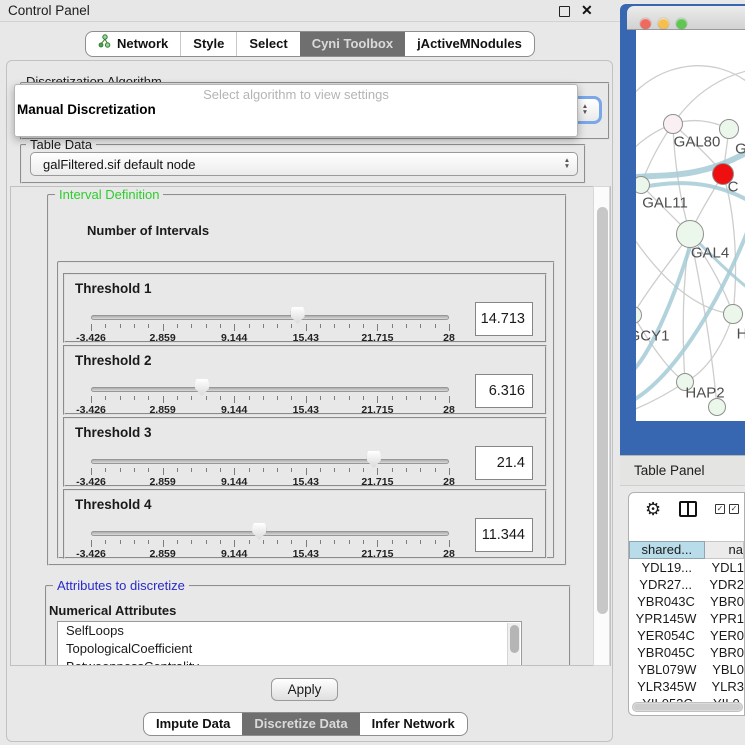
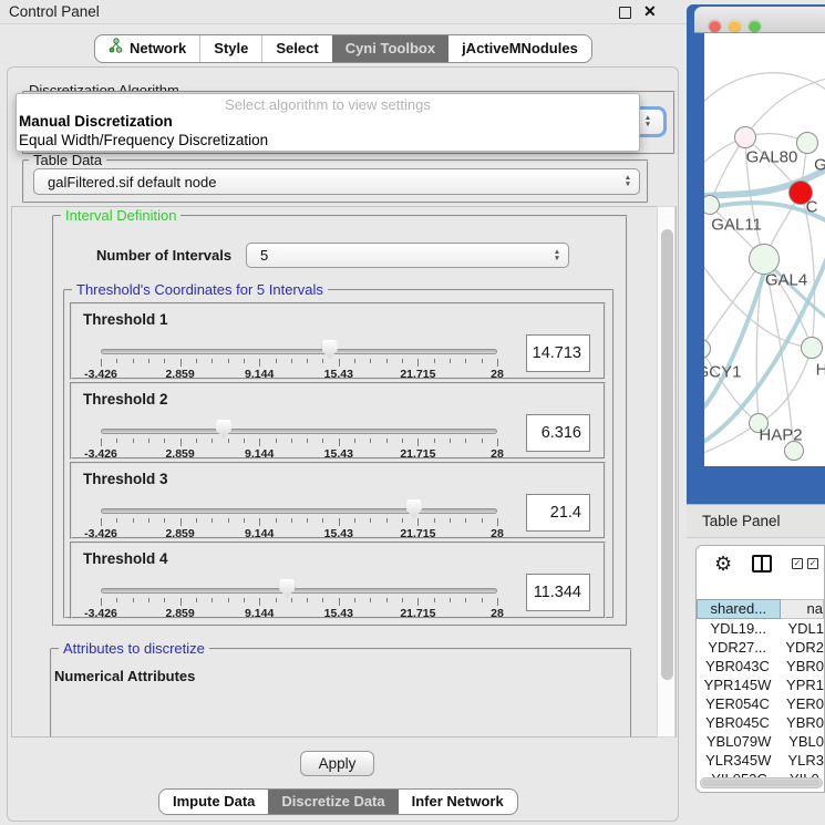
  Control Panel
  ✕
  Network
  Style
  Select
  Cyni Toolbox
  jActiveMNodules
  Discretization Algorithm
  Select algorithm to view settings
  Manual Discretization
+ Equal Width/Frequency Discretization
  Table Data
  galFiltered.sif default node
  Interval Definition
  Number of Intervals
+ 5
+ Threshold's Coordinates for 5 Intervals
  Threshold 1
  -3.426
  2.859
  9.144
  15.43
  21.715
  28
  14.713
  Threshold 2
  -3.426
  2.859
  9.144
  15.43
  21.715
  28
  6.316
  Threshold 3
  -3.426
  2.859
  9.144
  15.43
  21.715
  28
  21.4
  Threshold 4
  -3.426
  2.859
  9.144
  15.43
  21.715
  28
  11.344
  Attributes to discretize
  Numerical Attributes
- SelfLoops
- TopologicalCoefficient
  Apply
  Impute Data
  Discretize Data
  Infer Network
  GAL80
  C
  GAL11
  GAL4
  CY1
  H
  HAP2
  Table Panel
  ⚙
  ✓
  ✓
  shared...
  na
  YDL19...
  YDL1
  YDR27...
  YDR2
  YBR043C
  YBR0
  YPR145W
  YPR1
  YER054C
  YER0
  YBR045C
  YBR0
  YBL079W
  YBL0
  YLR345W
  YLR3
